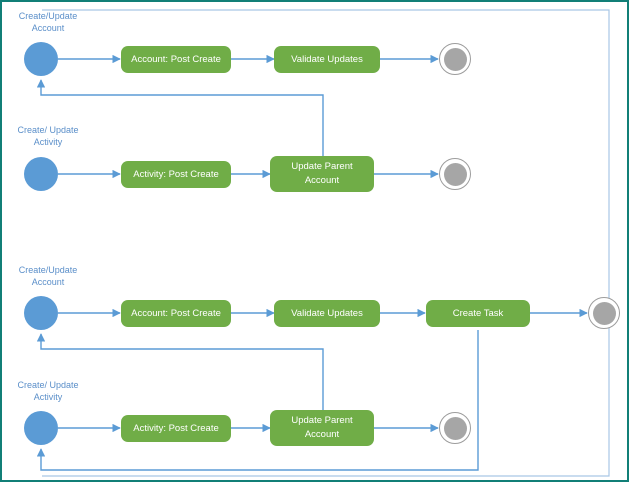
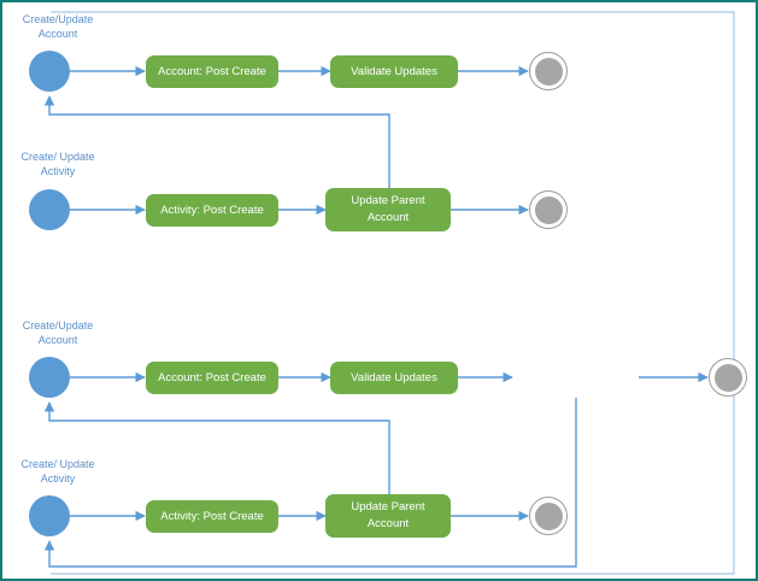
  Create/Update
  Account
  Create/ Update
  Activity
  Create/Update
  Account
  Create/ Update
  Activity
  Account: Post Create
  Validate Updates
  Activity: Post Create
  Update Parent
  Account
  Account: Post Create
  Validate Updates
- Create Task
  Activity: Post Create
  Update Parent
  Account
